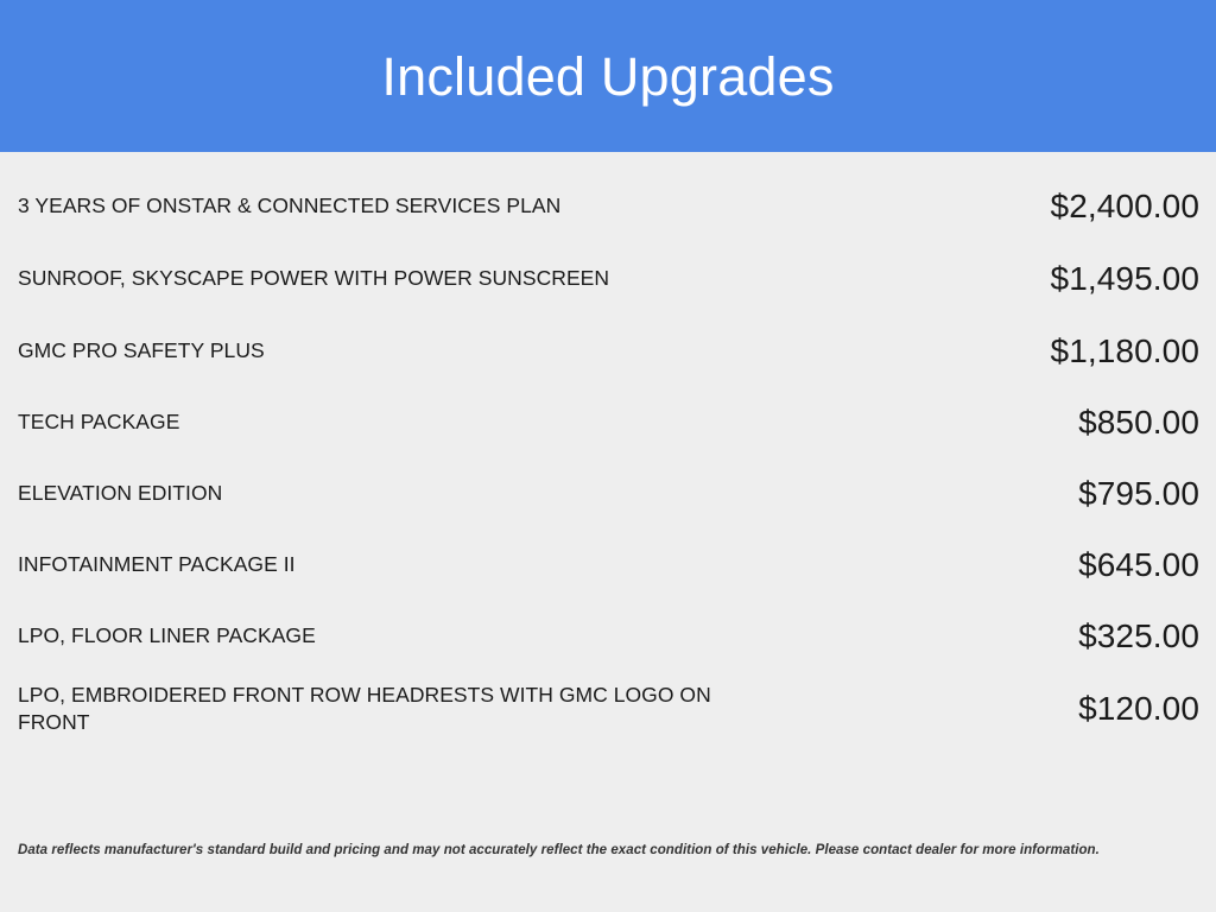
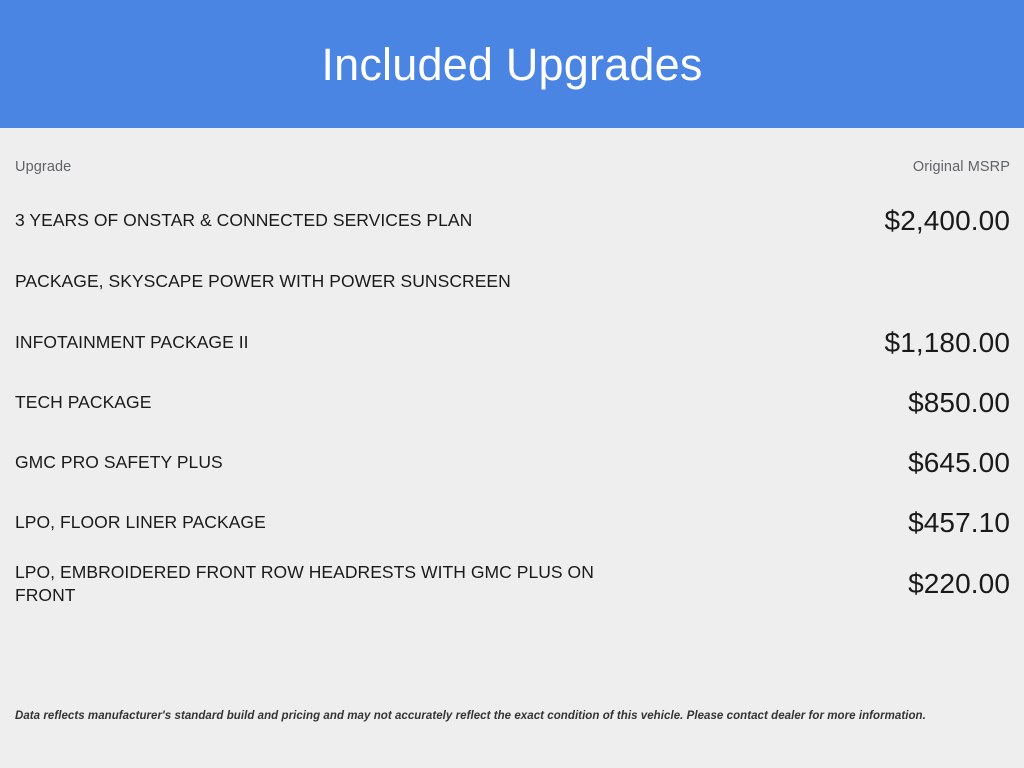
  Included Upgrades
+ Upgrade
+ Original MSRP
  3 YEARS OF ONSTAR & CONNECTED SERVICES PLAN
  $2,400.00
- SUNROOF, SKYSCAPE POWER WITH POWER SUNSCREEN
+ PACKAGE, SKYSCAPE POWER WITH POWER SUNSCREEN
- $1,495.00
- GMC PRO SAFETY PLUS
+ INFOTAINMENT PACKAGE II
  $1,180.00
  TECH PACKAGE
  $850.00
- ELEVATION EDITION
- $795.00
- INFOTAINMENT PACKAGE II
+ GMC PRO SAFETY PLUS
  $645.00
  LPO, FLOOR LINER PACKAGE
- $325.00
+ $457.10
- LPO, EMBROIDERED FRONT ROW HEADRESTS WITH GMC LOGO ON FRONT
+ LPO, EMBROIDERED FRONT ROW HEADRESTS WITH GMC PLUS ON FRONT
- $120.00
+ $220.00
  Data reflects manufacturer's standard build and pricing and may not accurately reflect the exact condition of this vehicle. Please contact dealer for more information.
